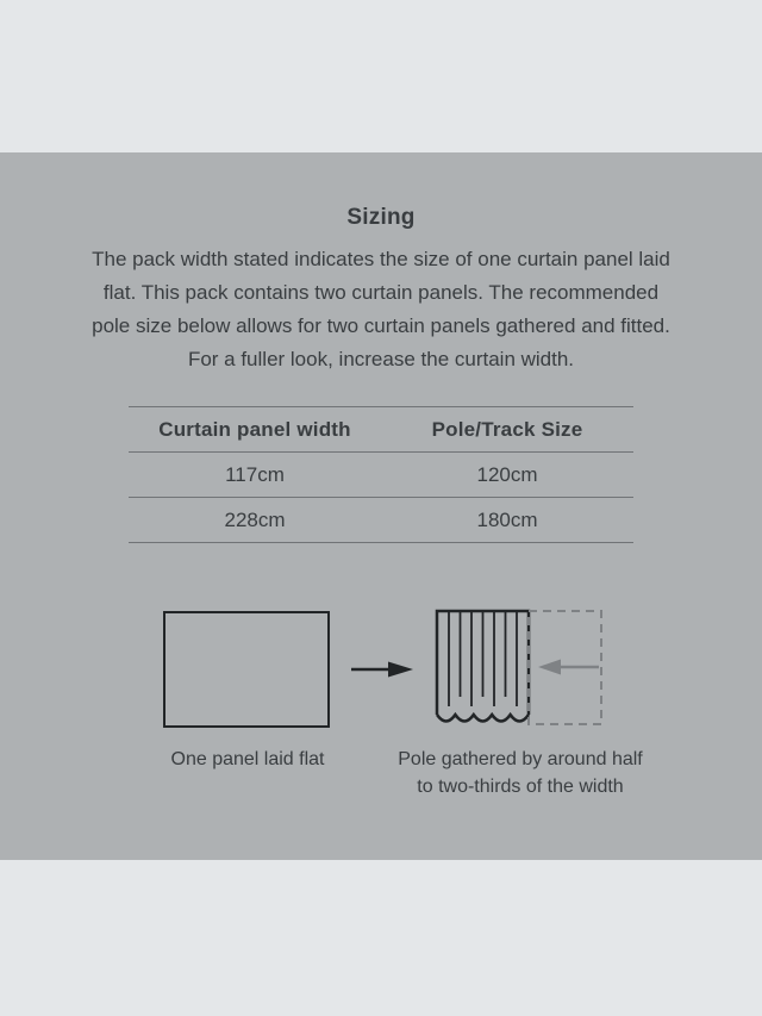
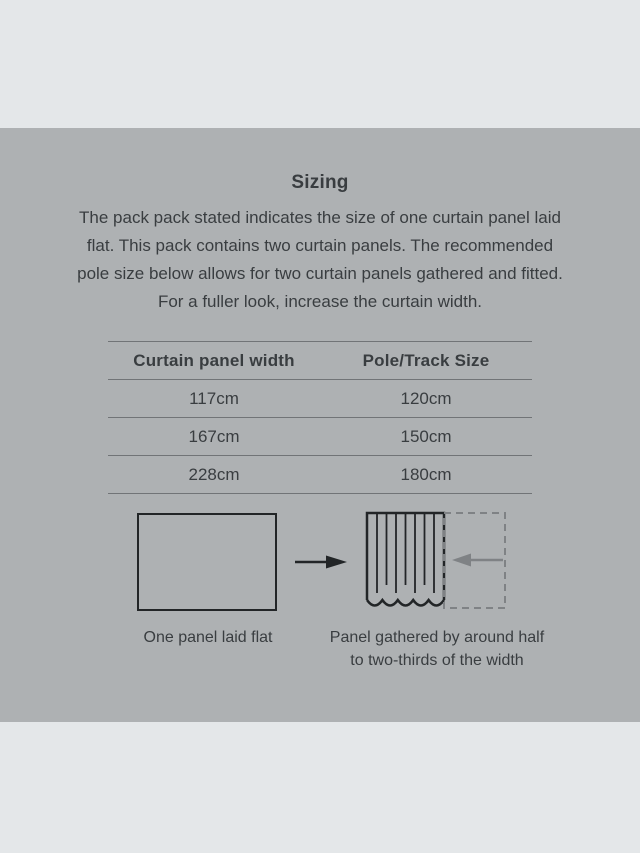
  Sizing
- The pack width stated indicates the size of one curtain panel laid
+ The pack pack stated indicates the size of one curtain panel laid
  flat. This pack contains two curtain panels. The recommended
  pole size below allows for two curtain panels gathered and fitted.
  For a fuller look, increase the curtain width.
  Curtain panel width	Pole/Track Size
  117cm	120cm
+ 167cm	150cm
  228cm	180cm
  One panel laid flat
- Pole gathered by around half
+ Panel gathered by around half
  to two-thirds of the width
